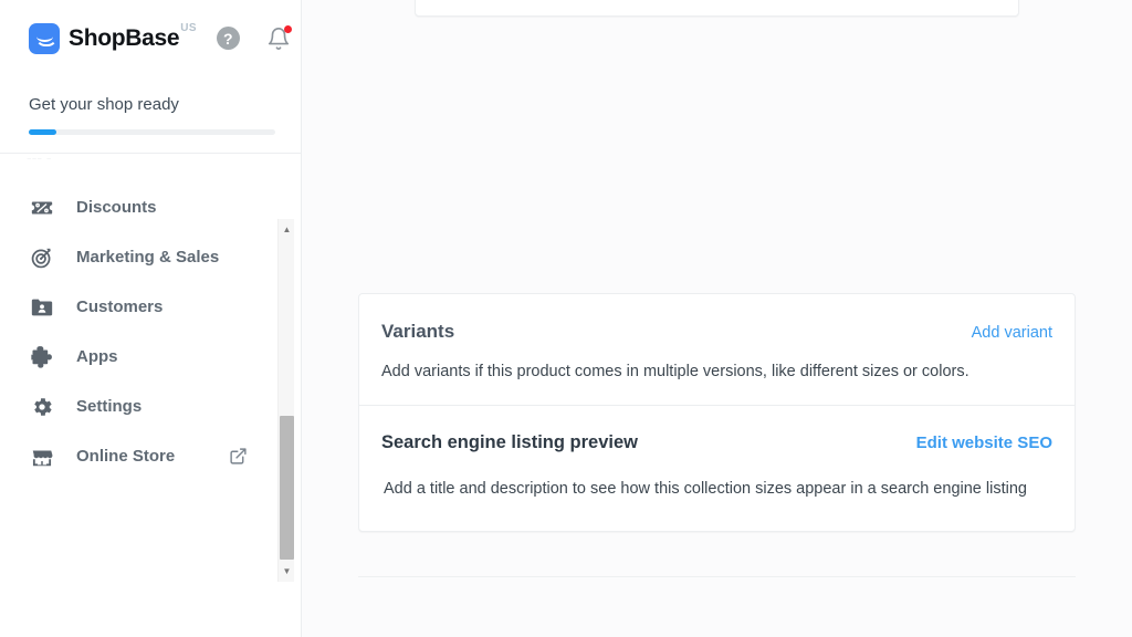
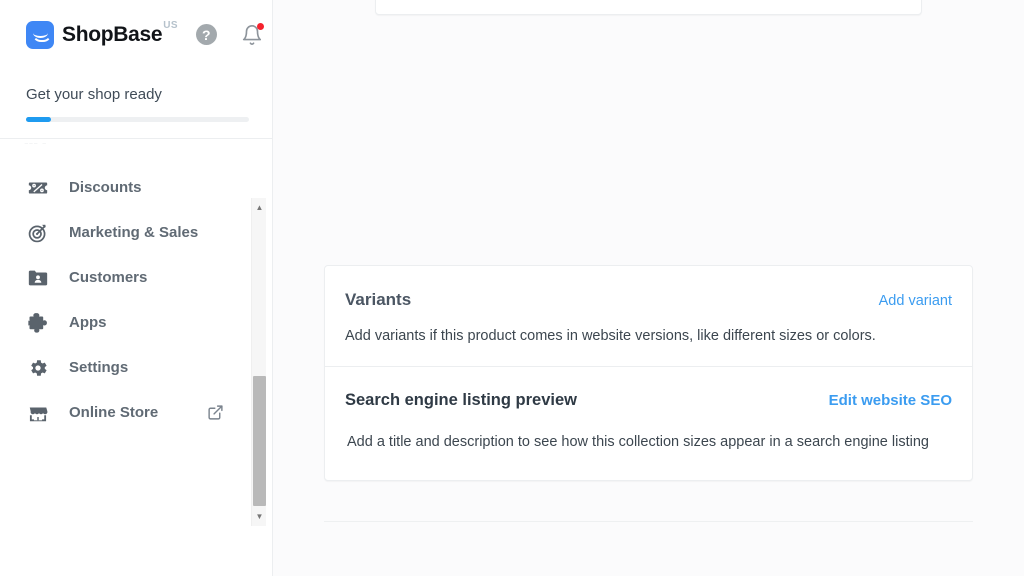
  ShopBase
  US
  ?
  Get your shop ready
  Discounts
  Marketing & Sales
  Customers
  Apps
  Settings
  Online Store
  ▲
  ▼
  Variants
  Add variant
- Add variants if this product comes in multiple versions, like different sizes or colors.
+ Add variants if this product comes in website versions, like different sizes or colors.
  Search engine listing preview
  Edit website SEO
  Add a title and description to see how this collection sizes appear in a search engine listing
